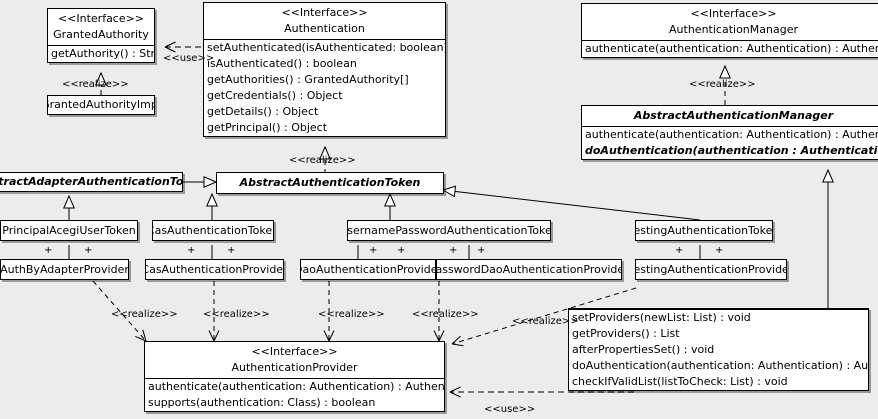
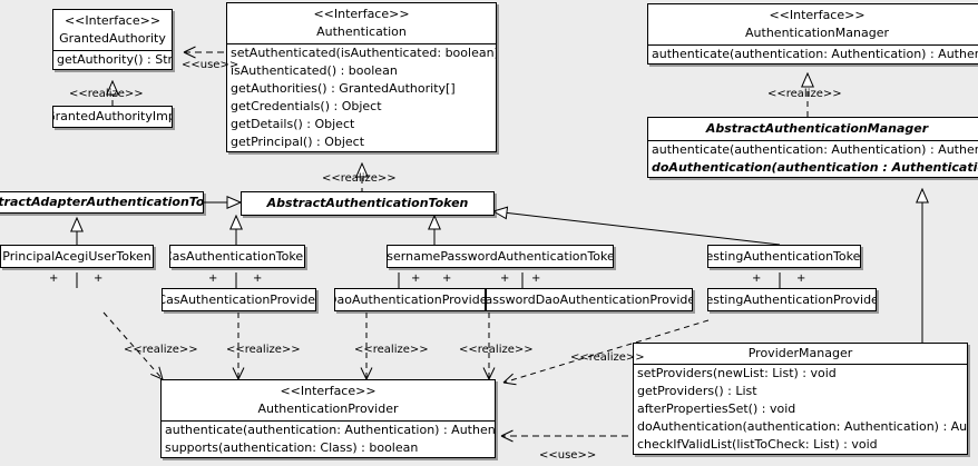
  <<Interface>>
  GrantedAuthority
  getAuthority() : Str
  rantedAuthorityIm
  <<Interface>>
  Authentication
  setAuthenticated(isAuthenticated: boolean
  isAuthenticated() : boolean
  getAuthorities() : GrantedAuthority[]
  getCredentials() : Object
  getDetails() : Object
  getPrincipal() : Object
  <<Interface>>
  AuthenticationManager
  authenticate(authentication: Authentication) : Authe
  AbstractAuthenticationManager
  authenticate(authentication: Authentication) : Authe
  doAuthentication(authentication : Authenticati
  tractAdapterAuthenticationTo
  AbstractAuthenticationToken
  PrincipalAcegiUserToken
  asAuthenticationToke
  sernamePasswordAuthenticationToke
  estingAuthenticationToke
- AuthByAdapterProvider
  CasAuthenticationProvide
  aoAuthenticationProvide
  asswordDaoAuthenticationProvide
  estingAuthenticationProvide
  <<Interface>>
  AuthenticationProvider
  authenticate(authentication: Authentication) : Authen
  supports(authentication: Class) : boolean
+ ProviderManager
  setProviders(newList: List) : void
  getProviders() : List
  afterPropertiesSet() : void
  doAuthentication(authentication: Authentication) : Au
  checkIfValidList(listToCheck: List) : void
  <<use>>
  <<realize>>
  <<realize>>
  <<realize>>
  <<realize>>
  <<realize>>
  <<realize>>
  <<realize>>
  <<realize>>
  <<use>>
  +
  +
  +
  +
  +
  +
  +
  +
  +
  +
